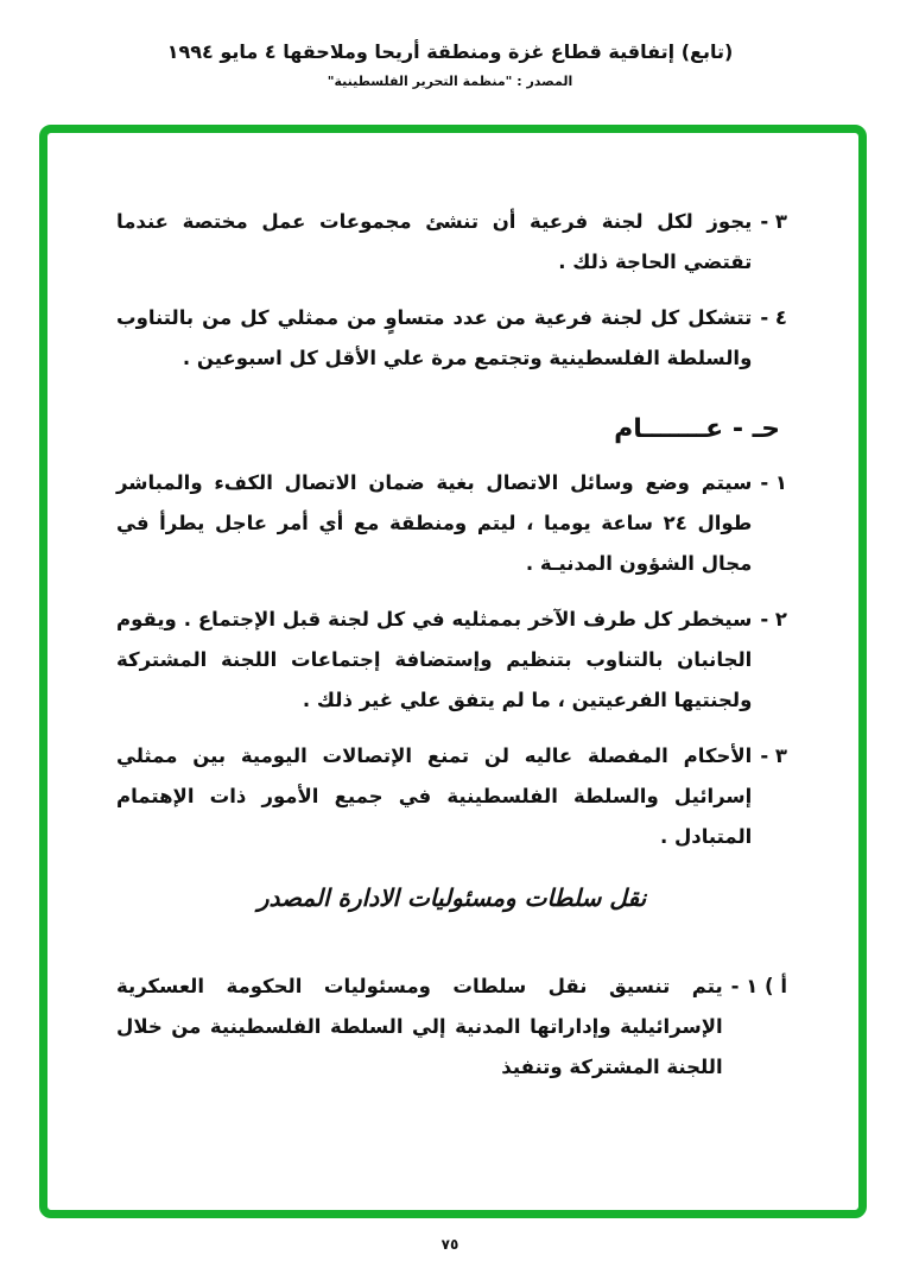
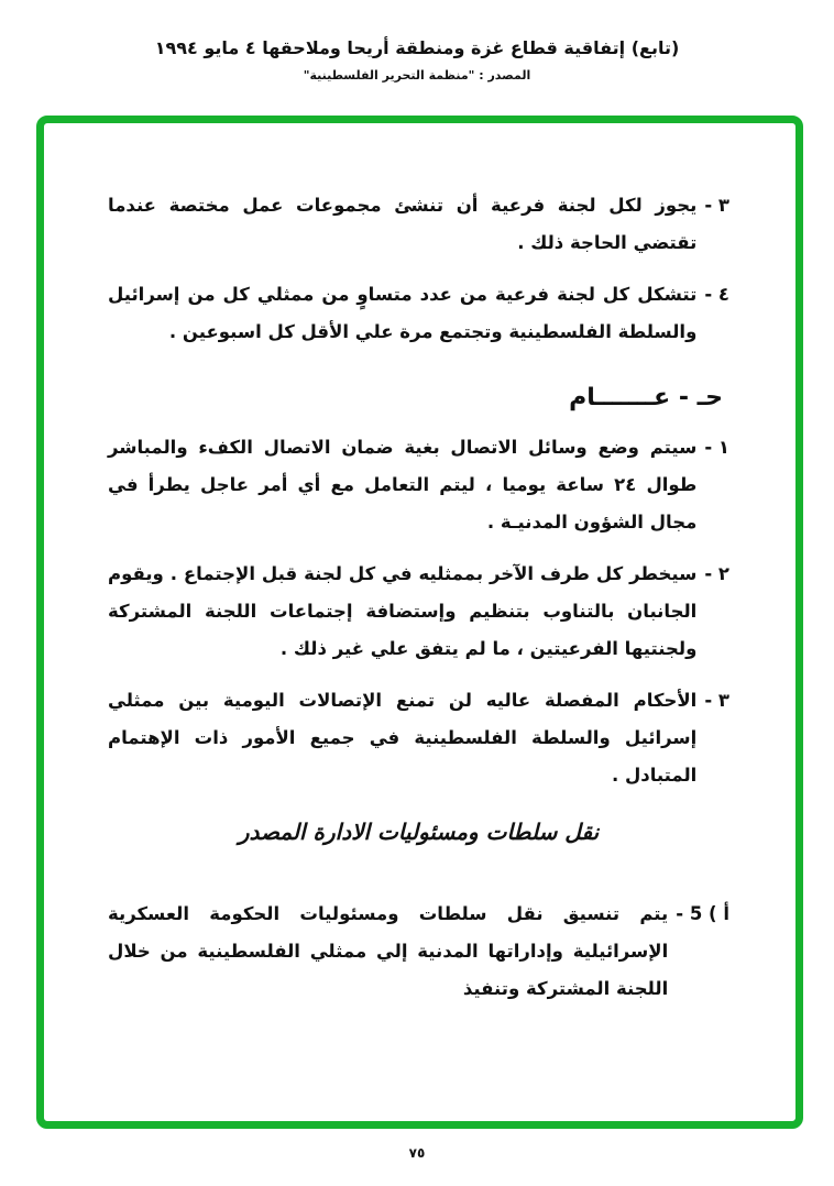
  (تابع) إتفاقية قطاع غزة ومنطقة أريحا وملاحقها ٤ مايو ١٩٩٤
  المصدر : "منظمة التحرير الفلسطينية"
  ٣ -
  يجوز لكل لجنة فرعية أن تنشئ مجموعات عمل مختصة عندما تقتضي الحاجة ذلك .
  ٤ -
- تتشكل كل لجنة فرعية من عدد متساوٍ من ممثلي كل من بالتناوب والسلطة الفلسطينية وتجتمع مرة علي الأقل كل اسبوعين .
+ تتشكل كل لجنة فرعية من عدد متساوٍ من ممثلي كل من إسرائيل والسلطة الفلسطينية وتجتمع مرة علي الأقل كل اسبوعين .
  حـ - عـــــــام
  ١ -
- سيتم وضع وسائل الاتصال بغية ضمان الاتصال الكفء والمباشر طوال ٢٤ ساعة يوميا ، ليتم ومنطقة مع أي أمر عاجل يطرأ في مجال الشؤون المدنيـة .
+ سيتم وضع وسائل الاتصال بغية ضمان الاتصال الكفء والمباشر طوال ٢٤ ساعة يوميا ، ليتم التعامل مع أي أمر عاجل يطرأ في مجال الشؤون المدنيـة .
  ٢ -
  سيخطر كل طرف الآخر بممثليه في كل لجنة قبل الإجتماع . ويقوم الجانبان بالتناوب بتنظيم وإستضافة إجتماعات اللجنة المشتركة ولجنتيها الفرعيتين ، ما لم يتفق علي غير ذلك .
  ٣ -
  الأحكام المفصلة عاليه لن تمنع الإتصالات اليومية بين ممثلي إسرائيل والسلطة الفلسطينية في جميع الأمور ذات الإهتمام المتبادل .
  نقل سلطات ومسئوليات الادارة المصدر
- أ ) ١ -
+ أ ) 5 -
- يتم تنسيق نقل سلطات ومسئوليات الحكومة العسكرية الإسرائيلية وإداراتها المدنية إلي السلطة الفلسطينية من خلال اللجنة المشتركة وتنفيذ
+ يتم تنسيق نقل سلطات ومسئوليات الحكومة العسكرية الإسرائيلية وإداراتها المدنية إلي ممثلي الفلسطينية من خلال اللجنة المشتركة وتنفيذ
  ٧٥
